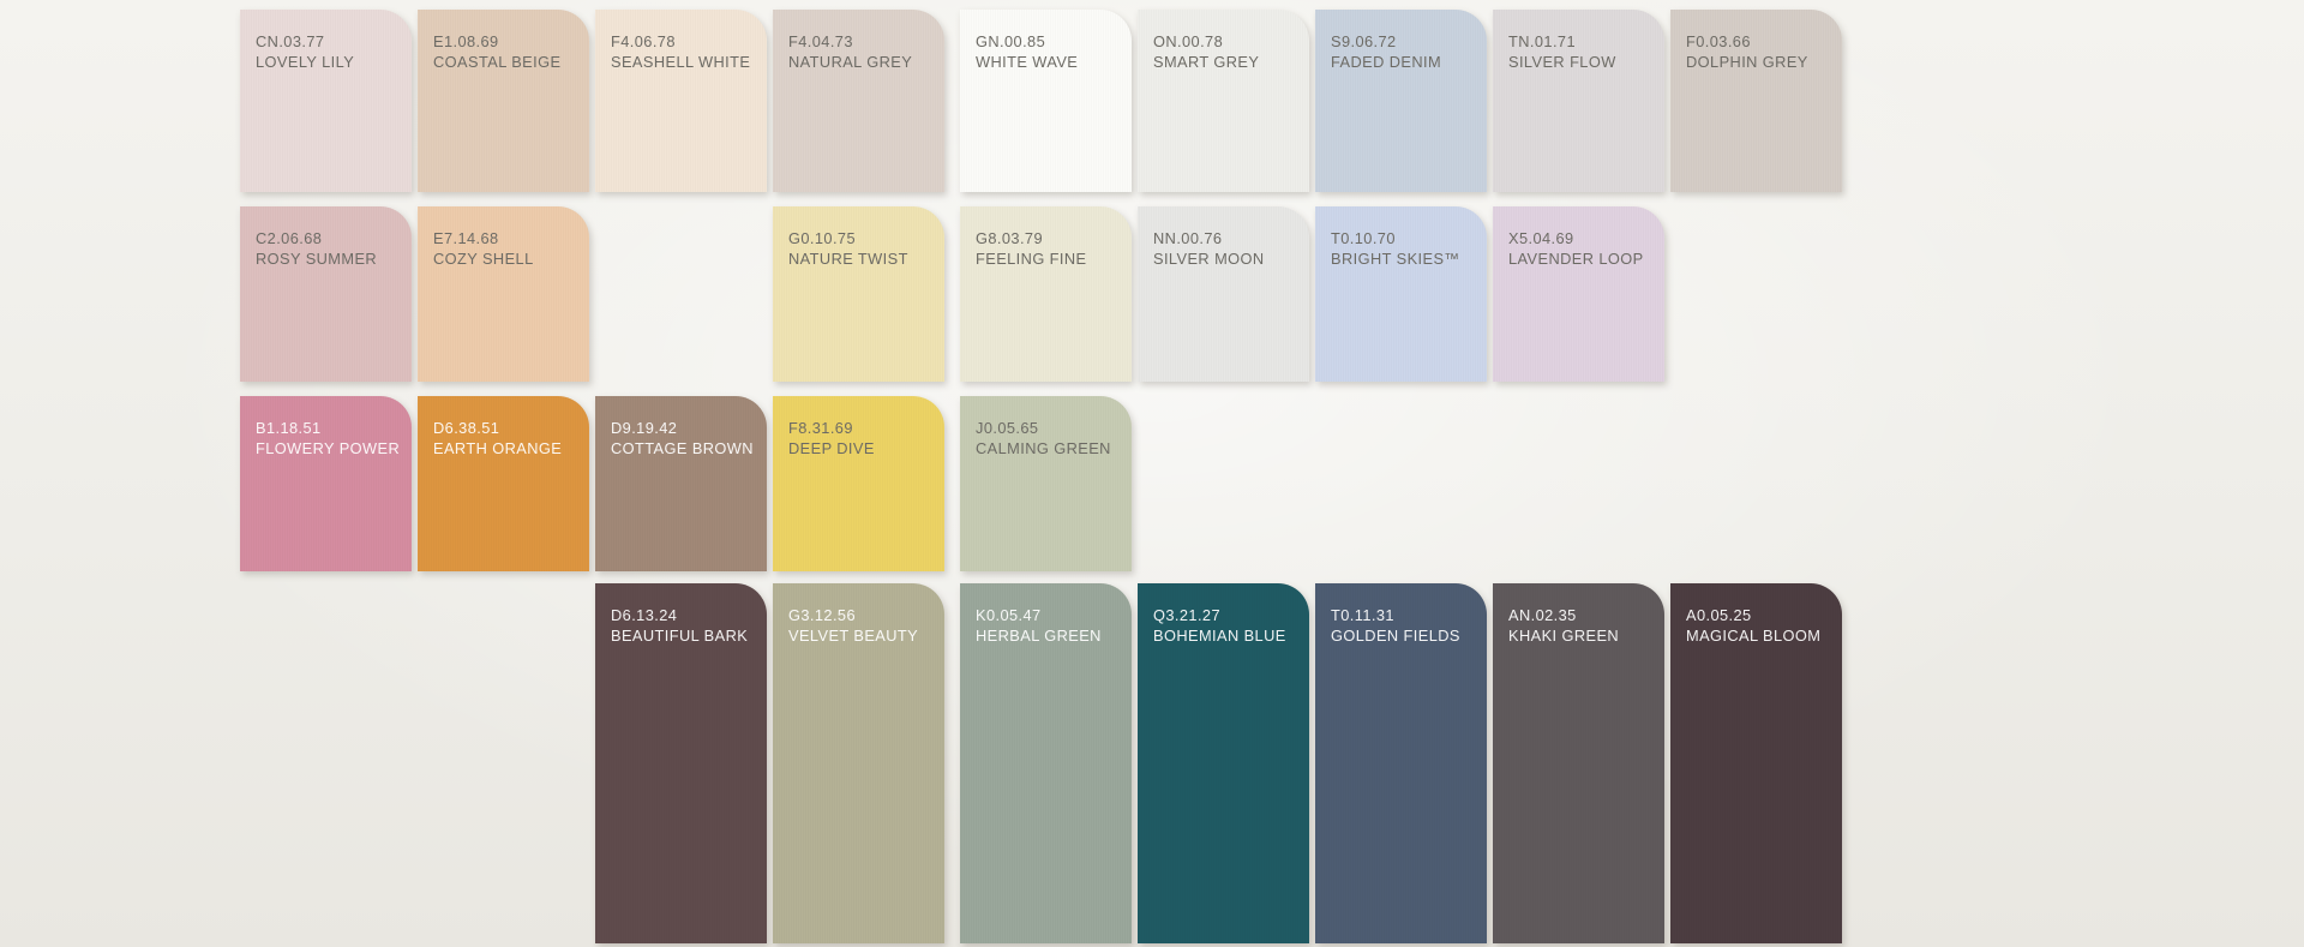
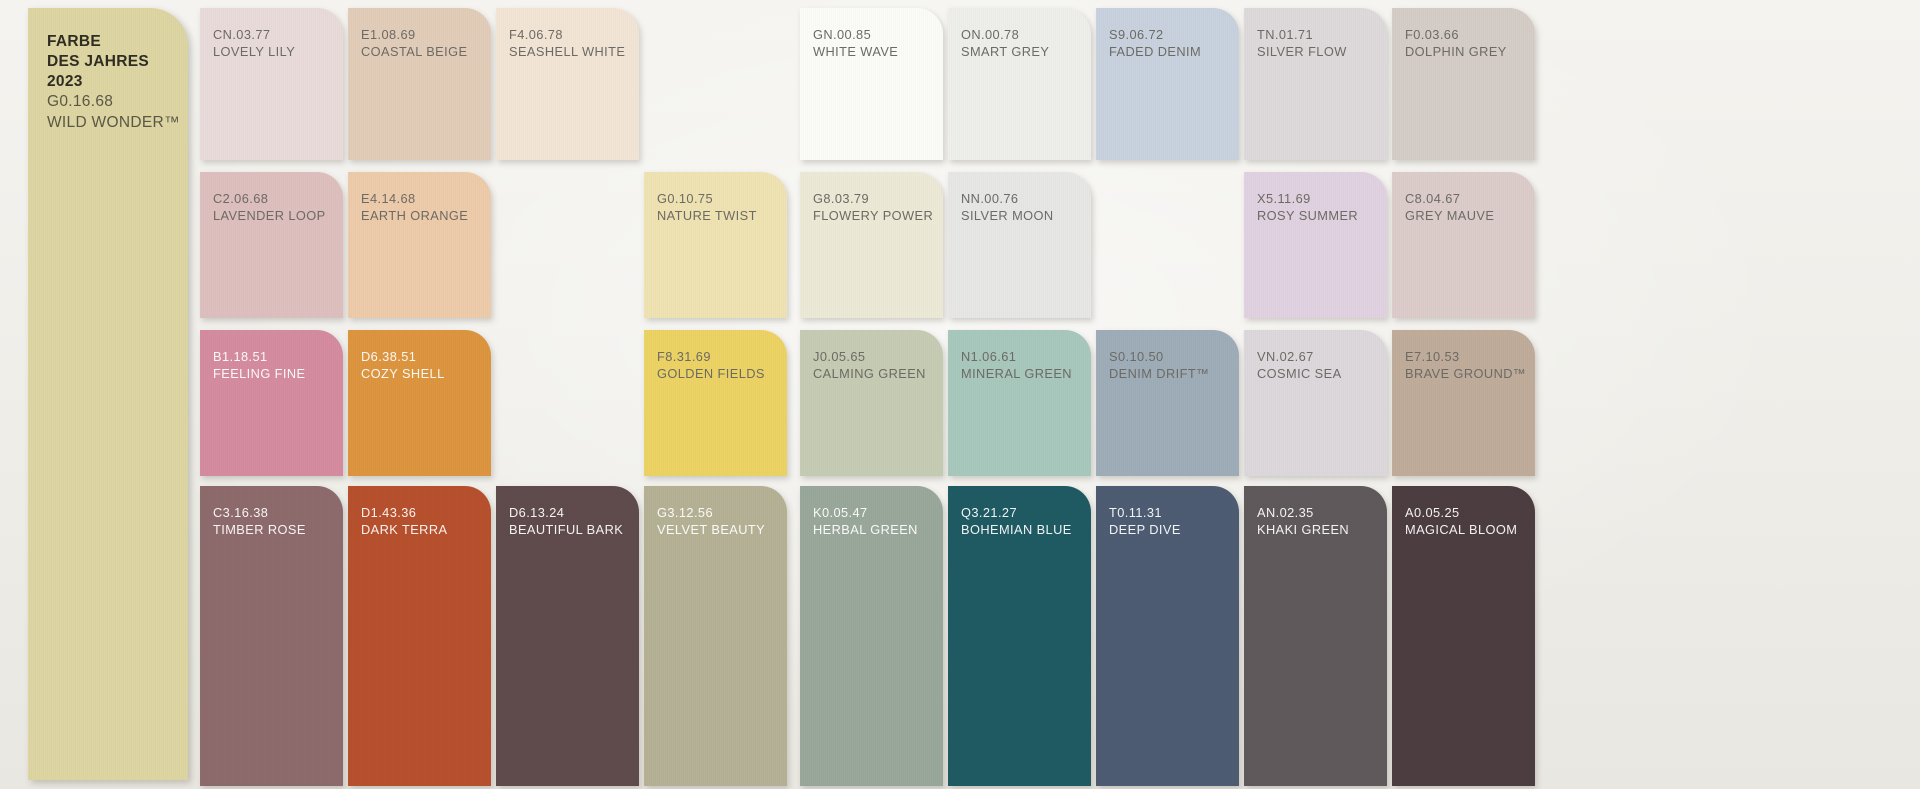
+ FARBE
+ DES JAHRES
+ 2023
+ G0.16.68
+ WILD WONDER™
  CN.03.77
  LOVELY LILY
  E1.08.69
  COASTAL BEIGE
  F4.06.78
  SEASHELL WHITE
- F4.04.73
- NATURAL GREY
  GN.00.85
  WHITE WAVE
  ON.00.78
  SMART GREY
  S9.06.72
  FADED DENIM
  TN.01.71
  SILVER FLOW
  F0.03.66
  DOLPHIN GREY
  C2.06.68
- ROSY SUMMER
+ LAVENDER LOOP
- E7.14.68
+ E4.14.68
- COZY SHELL
+ EARTH ORANGE
  G0.10.75
  NATURE TWIST
  G8.03.79
- FEELING FINE
+ FLOWERY POWER
  NN.00.76
  SILVER MOON
- T0.10.70
- BRIGHT SKIES™
- X5.04.69
+ X5.11.69
- LAVENDER LOOP
+ ROSY SUMMER
+ C8.04.67
+ GREY MAUVE
  B1.18.51
- FLOWERY POWER
+ FEELING FINE
  D6.38.51
- EARTH ORANGE
+ COZY SHELL
- D9.19.42
- COTTAGE BROWN
  F8.31.69
- DEEP DIVE
+ GOLDEN FIELDS
  J0.05.65
  CALMING GREEN
+ N1.06.61
+ MINERAL GREEN
+ S0.10.50
+ DENIM DRIFT™
+ VN.02.67
+ COSMIC SEA
+ E7.10.53
+ BRAVE GROUND™
+ C3.16.38
+ TIMBER ROSE
+ D1.43.36
+ DARK TERRA
  D6.13.24
  BEAUTIFUL BARK
  G3.12.56
  VELVET BEAUTY
  K0.05.47
  HERBAL GREEN
  Q3.21.27
  BOHEMIAN BLUE
  T0.11.31
- GOLDEN FIELDS
+ DEEP DIVE
  AN.02.35
  KHAKI GREEN
  A0.05.25
  MAGICAL BLOOM
